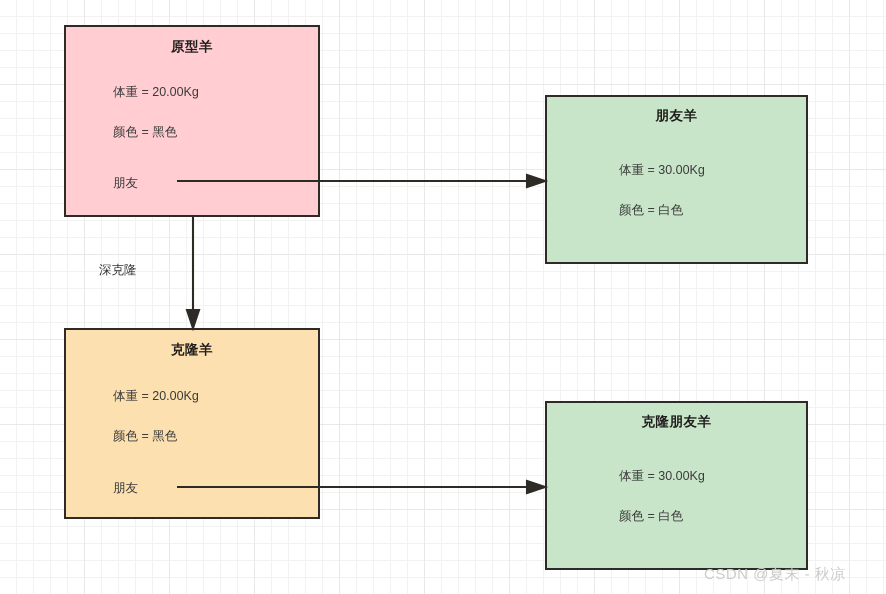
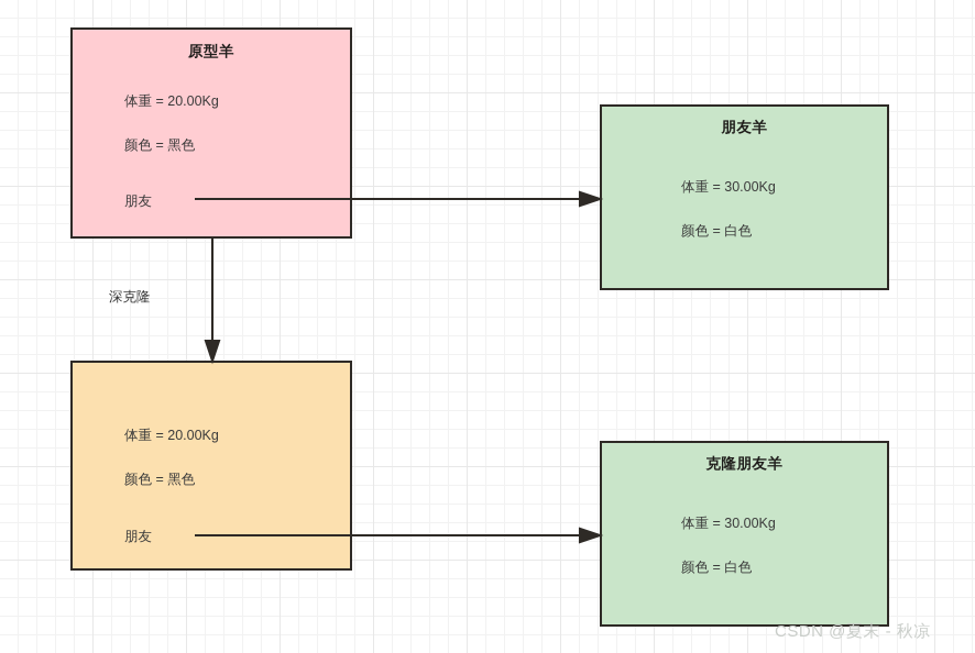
  原型羊
  体重 = 20.00Kg
  颜色 = 黑色
  朋友
  朋友羊
  体重 = 30.00Kg
  颜色 = 白色
- 克隆羊
  体重 = 20.00Kg
  颜色 = 黑色
  朋友
  克隆朋友羊
  体重 = 30.00Kg
  颜色 = 白色
  深克隆
  CSDN @夏末 - 秋凉
